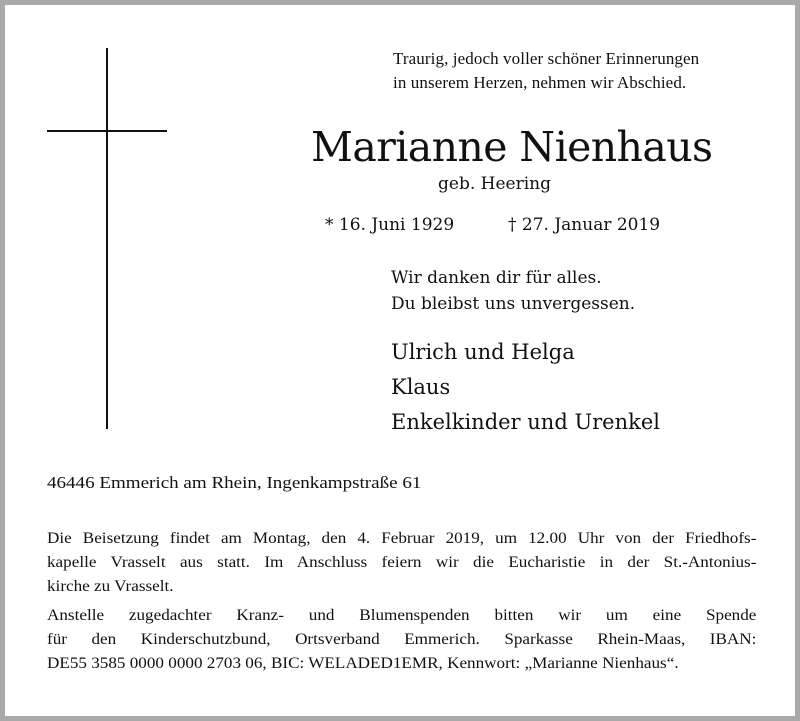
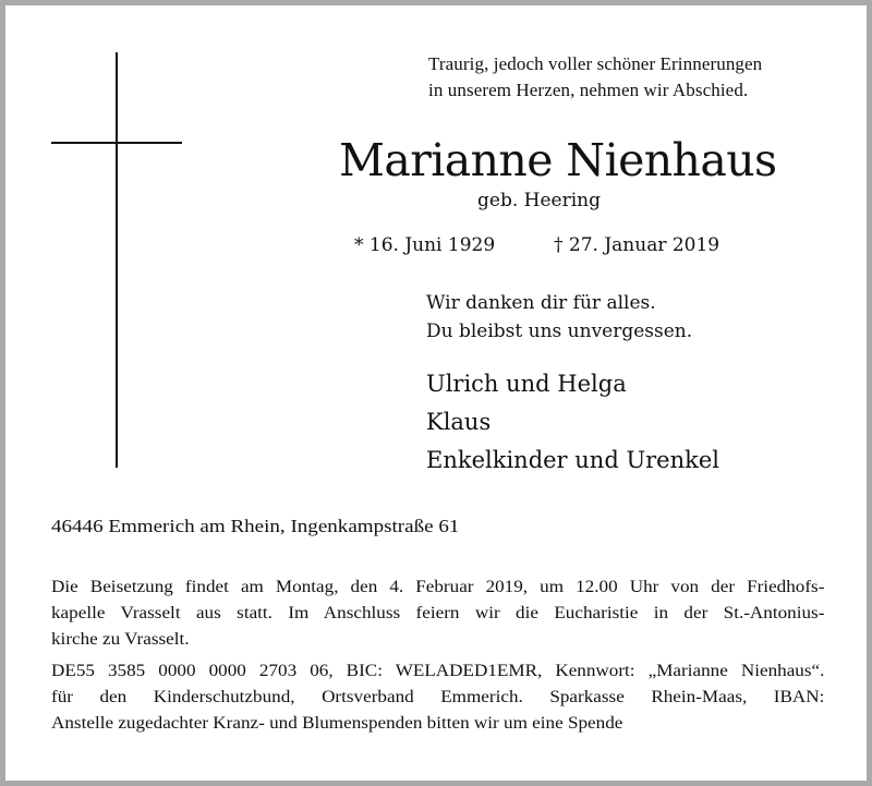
  Traurig, jedoch voller schöner Erinnerungen
  in unserem Herzen, nehmen wir Abschied.
  Marianne Nienhaus
  geb. Heering
  * 16. Juni 1929
  † 27. Januar 2019
  Wir danken dir für alles.
  Du bleibst uns unvergessen.
  Ulrich und Helga
  Klaus
  Enkelkinder und Urenkel
  46446 Emmerich am Rhein, Ingenkampstraße 61
  Die Beisetzung findet am Montag, den 4. Februar 2019, um 12.00 Uhr von der Friedhofs-
  kapelle Vrasselt aus statt. Im Anschluss feiern wir die Eucharistie in der St.-Antonius-
  kirche zu Vrasselt.
- Anstelle zugedachter Kranz- und Blumenspenden bitten wir um eine Spende
+ DE55 3585 0000 0000 2703 06, BIC: WELADED1EMR, Kennwort: „Marianne Nienhaus“.
  für den Kinderschutzbund, Ortsverband Emmerich. Sparkasse Rhein-Maas, IBAN:
- DE55 3585 0000 0000 2703 06, BIC: WELADED1EMR, Kennwort: „Marianne Nienhaus“.
+ Anstelle zugedachter Kranz- und Blumenspenden bitten wir um eine Spende
